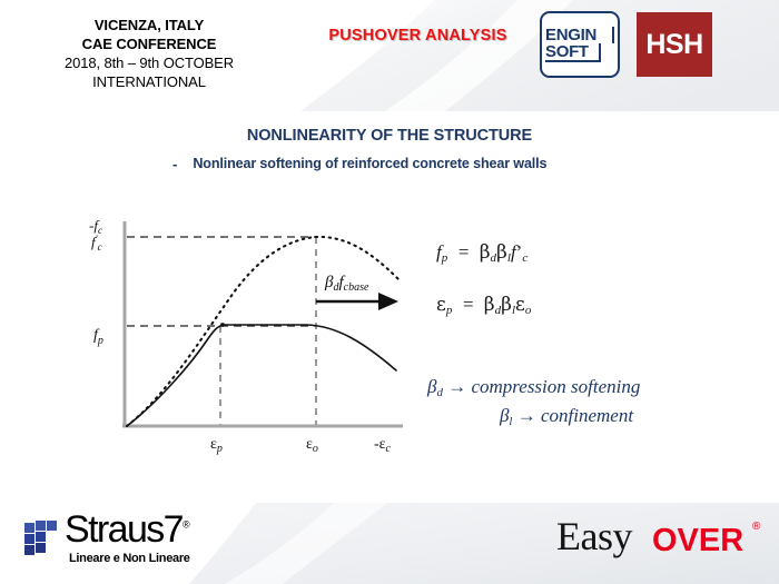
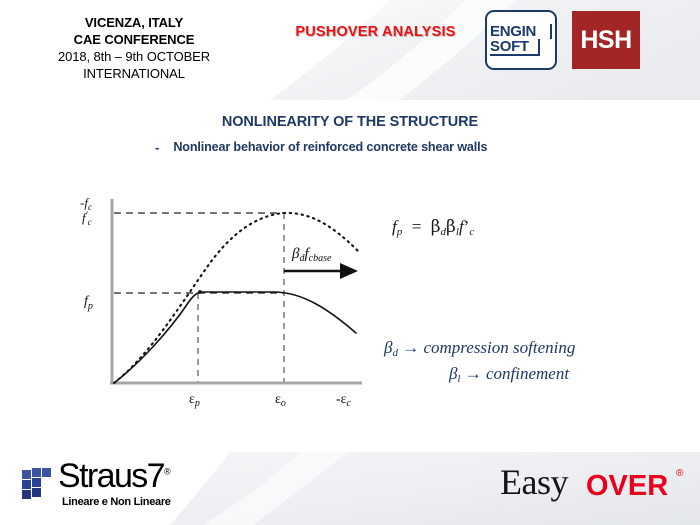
  VICENZA, ITALY
  CAE CONFERENCE
  2018, 8th – 9th OCTOBER
  INTERNATIONAL
  PUSHOVER ANALYSIS
  ENGIN
  SOFT
  HSH
  NONLINEARITY OF THE STRUCTURE
  -
- Nonlinear softening of reinforced concrete shear walls
+ Nonlinear behavior of reinforced concrete shear walls
  βdfcbase
  -fc
  f' c
  fp
  εp
  εo
  -εc
  fp = βdβlf’c
- εp = βdβlεo
  βd → compression softening
  βl → confinement
  Straus7®
  Lineare e Non Lineare
  Easy
  OVER
  ®
